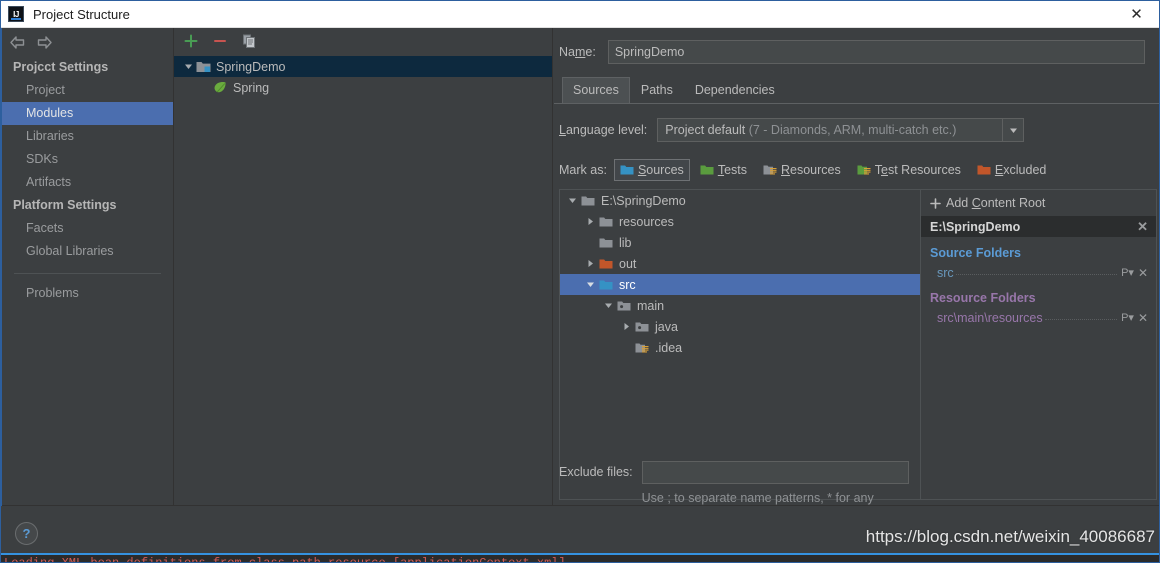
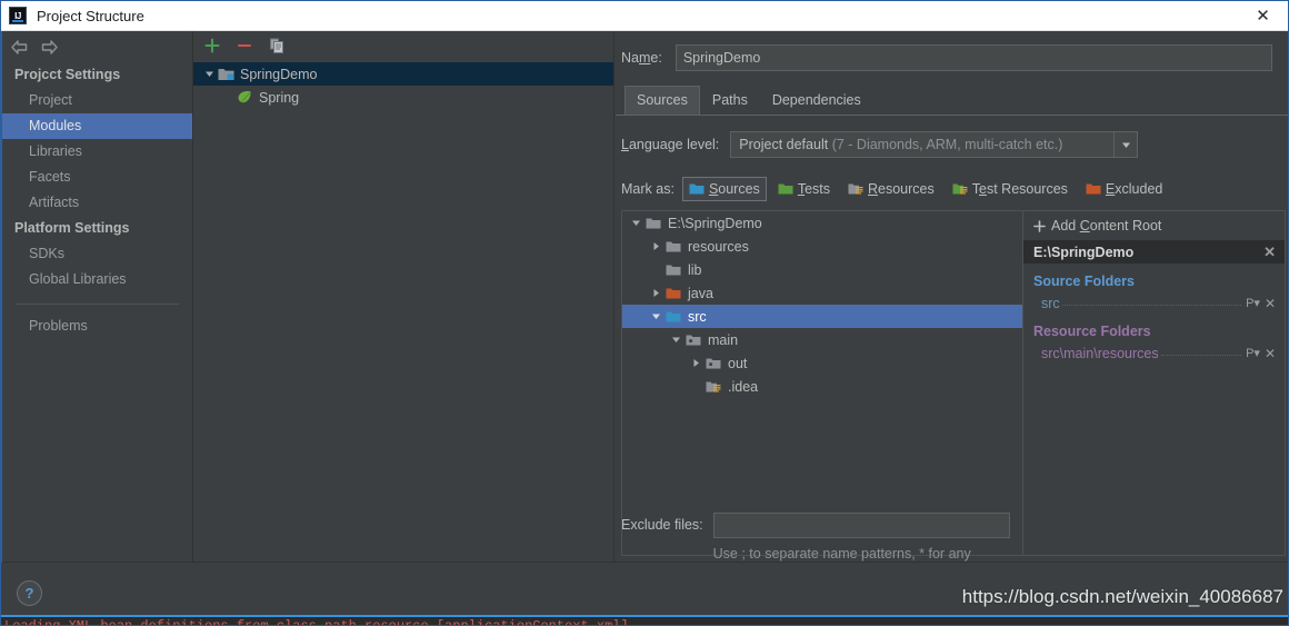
  IJ
  Project Structure
  ✕
  Projcct Settings
  Project
  Modules
  Libraries
- SDKs
+ Facets
  Artifacts
  Platform Settings
- Facets
+ SDKs
  Global Libraries
  Problems
  SpringDemo
  Spring
  Name:
  SpringDemo
  Sources
  Paths
  Dependencies
  Language level:
  Project default (7 - Diamonds, ARM, multi-catch etc.)
  Mark as:
  Sources
  Tests
  Resources
  Test Resources
  Excluded
  E:\SpringDemo
  resources
  lib
- out
+ java
  src
  main
- java
+ out
  .idea
  Add Content Root
  E:\SpringDemo
  ✕
  Source Folders
  src
  P▾
  ✕
  Resource Folders
  src\main\resources
  P▾
  ✕
  Exclude files:
  ?
  https://blog.csdn.net/weixin_40086687
